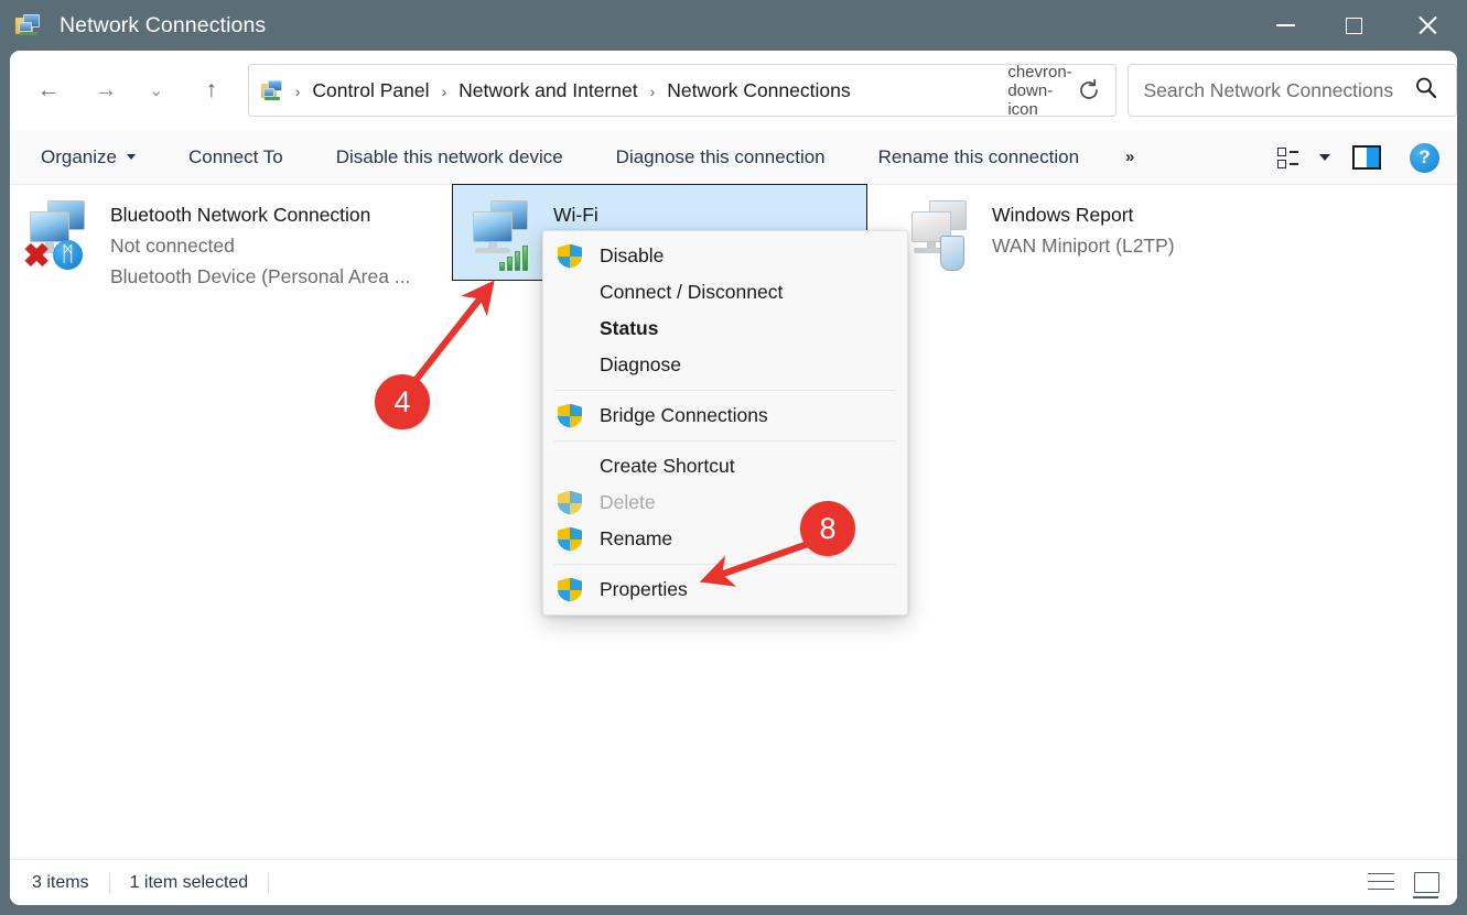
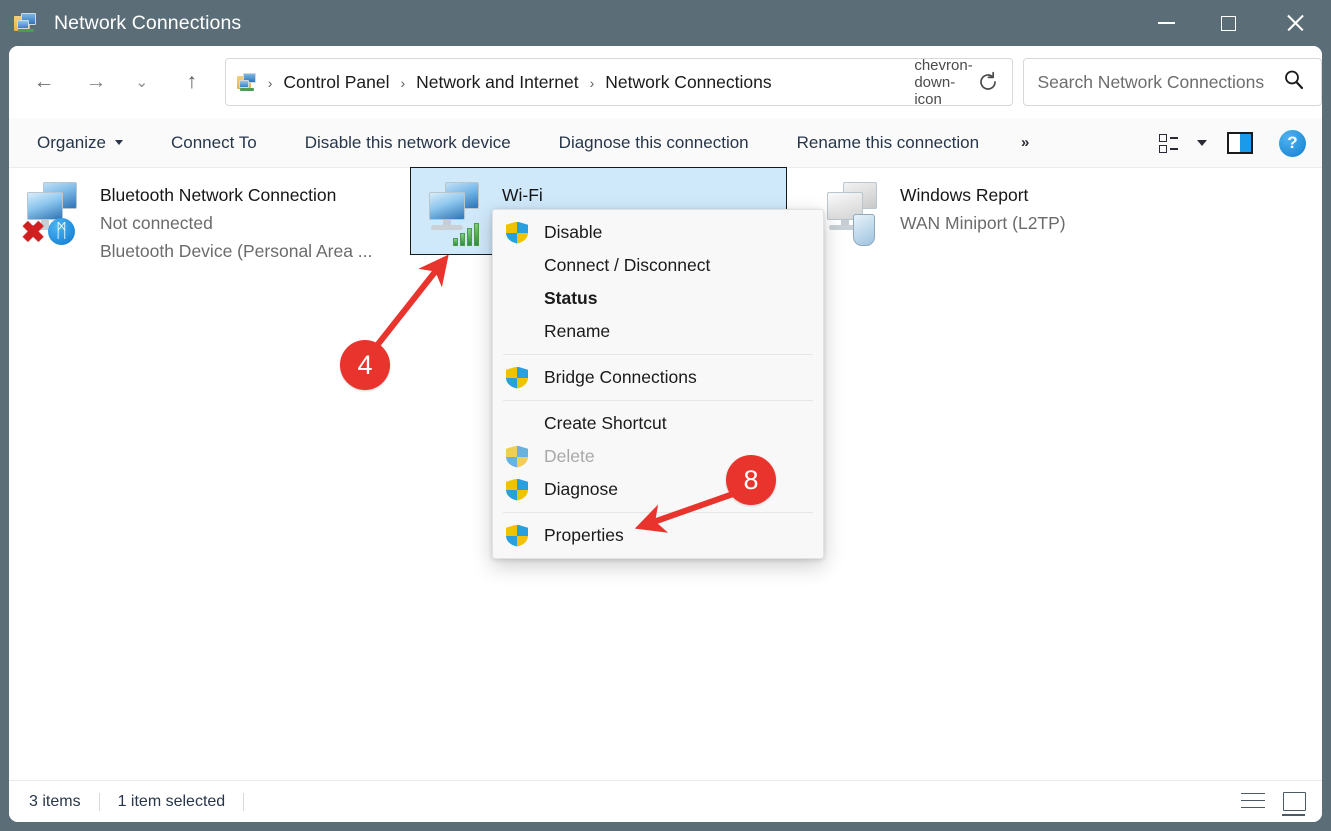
  Network Connections
  ←
  →
  ⌄
  ↑
  ›
  Control Panel
  ›
  Network and Internet
  ›
  Network Connections
  Search Network Connections
  Organize
  Connect To
  Disable this network device
  Diagnose this connection
  Rename this connection
  »
  ?
  ✖
  ᛗ
  Bluetooth Network Connection
  Not connected
  Bluetooth Device (Personal Area ...
  Wi-Fi
  Windows Report
  WAN Miniport (L2TP)
  3 items
  1 item selected
  Disable
  Connect / Disconnect
  Status
- Diagnose
+ Rename
  Bridge Connections
  Create Shortcut
  Delete
- Rename
+ Diagnose
  Properties
  4
  8
